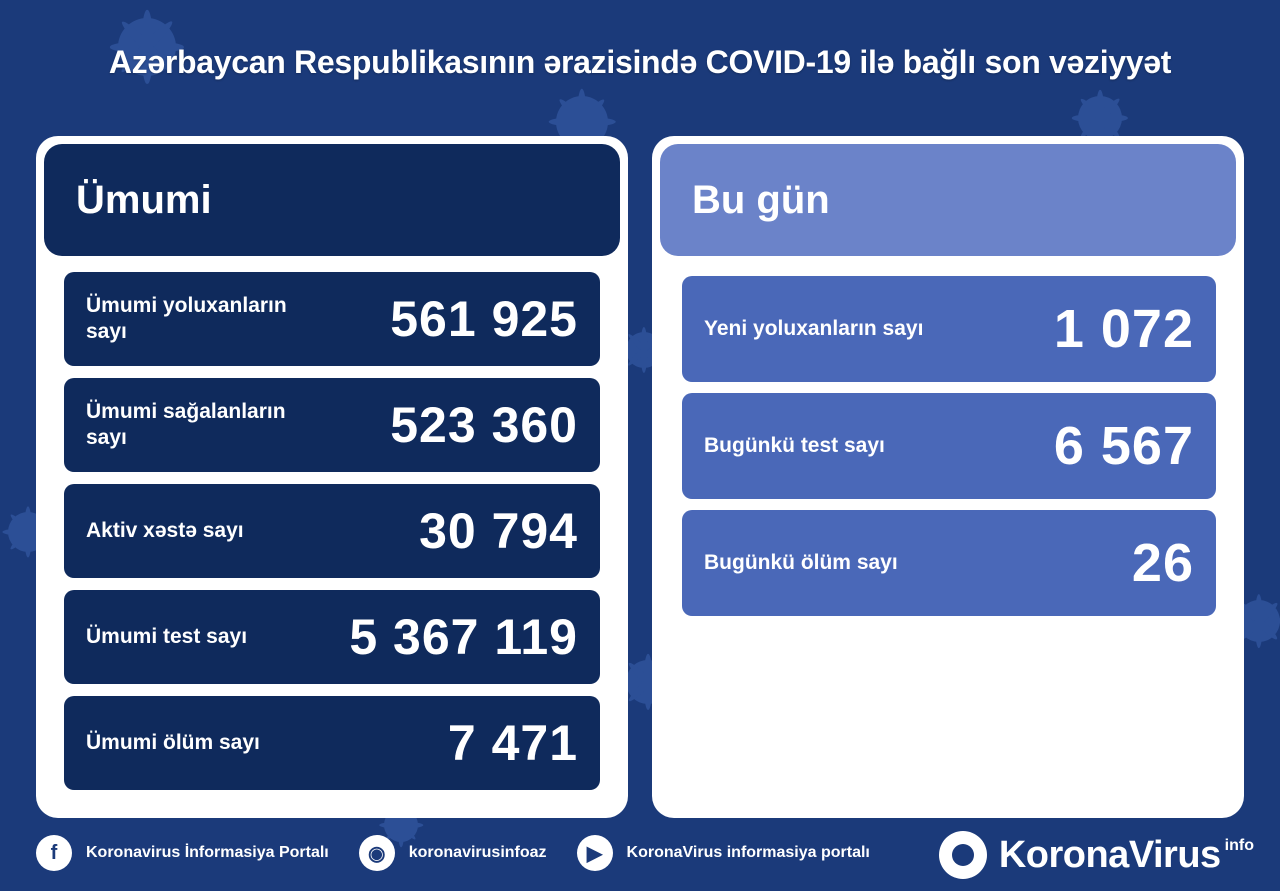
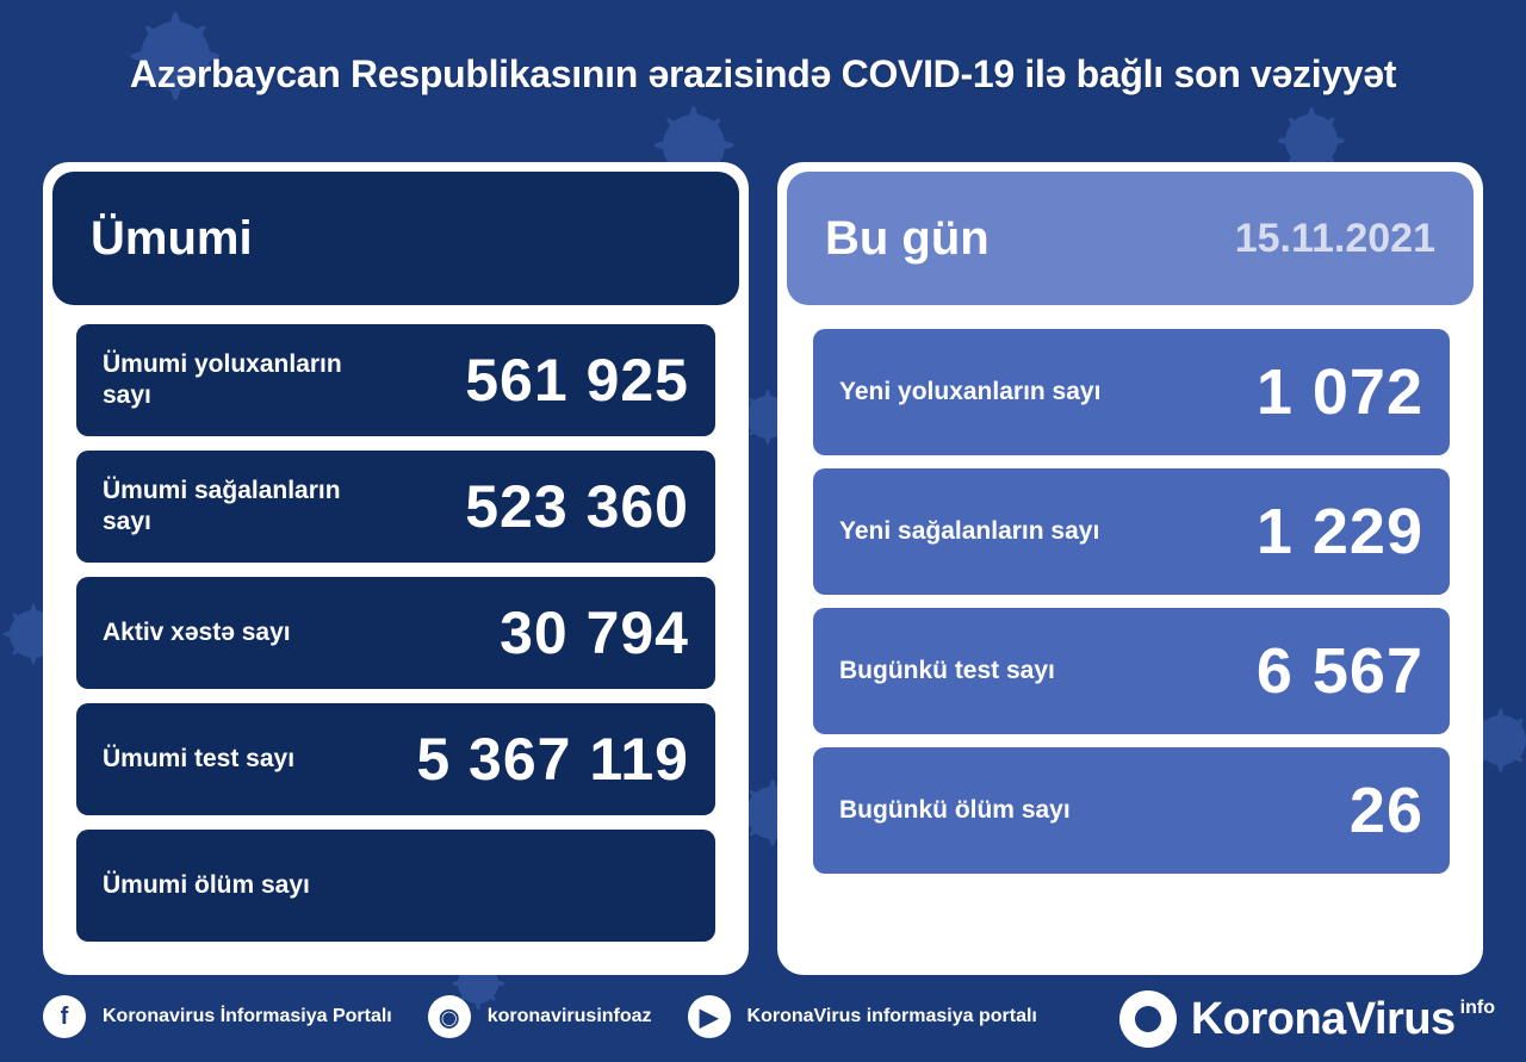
  Azərbaycan Respublikasının ərazisində COVID-19 ilə bağlı son vəziyyət
  Ümumi
  Ümumi yoluxanların sayı
  561 925
  Ümumi sağalanların sayı
  523 360
  Aktiv xəstə sayı
  30 794
  Ümumi test sayı
  5 367 119
  Ümumi ölüm sayı
- 7 471
  Bu gün
+ 15.11.2021
  Yeni yoluxanların sayı
  1 072
+ Yeni sağalanların sayı
+ 1 229
  Bugünkü test sayı
  6 567
  Bugünkü ölüm sayı
  26
  f
  Koronavirus İnformasiya Portalı
  ◉
  koronavirusinfoaz
  ▶
  KoronaVirus informasiya portalı
  KoronaVirus
  info
